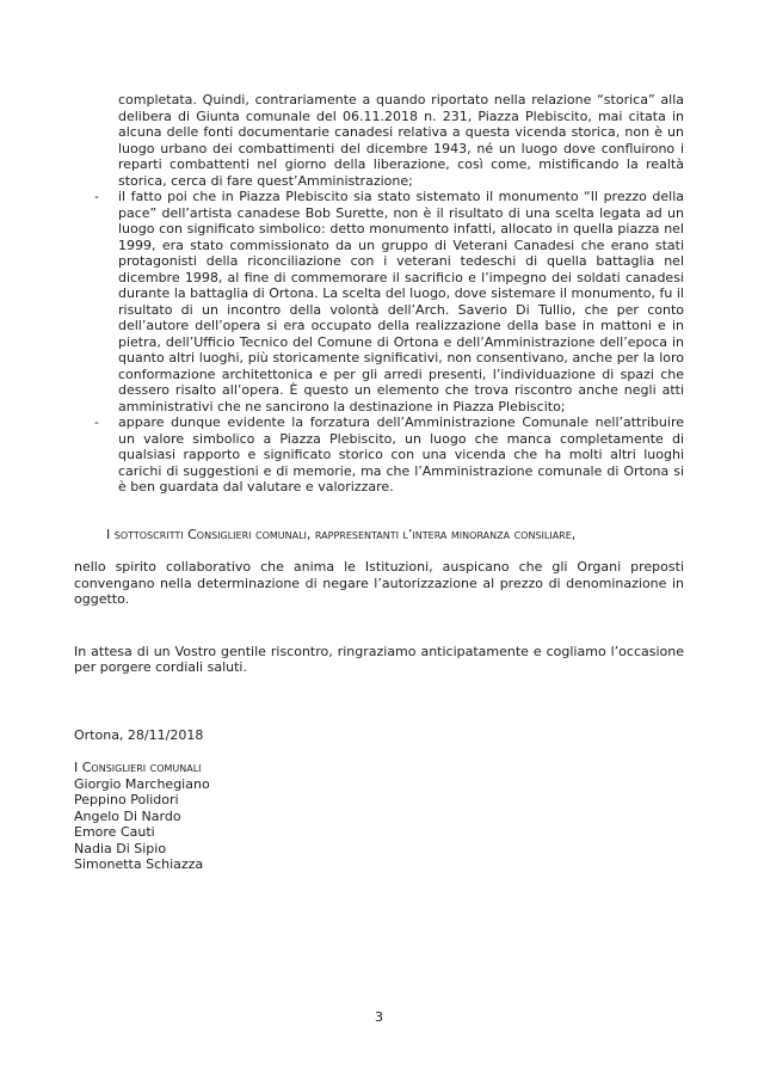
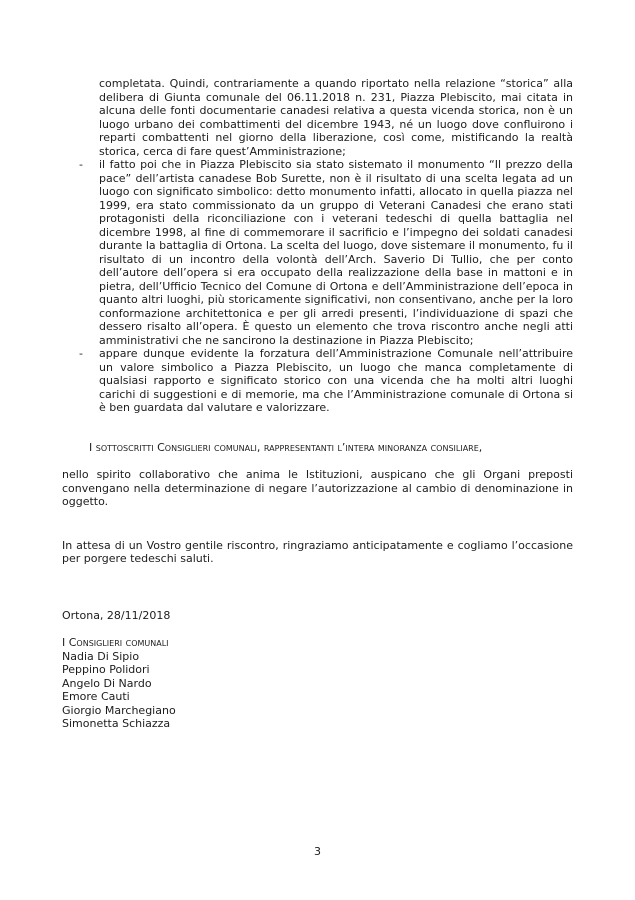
  completata. Quindi, contrariamente a quando riportato nella relazione “storica” alla delibera di Giunta comunale del 06.11.2018 n. 231, Piazza Plebiscito, mai citata in alcuna delle fonti documentarie canadesi relativa a questa vicenda storica, non è un luogo urbano dei combattimenti del dicembre 1943, né un luogo dove confluirono i reparti combattenti nel giorno della liberazione, così come, mistificando la realtà storica, cerca di fare quest’Amministrazione;
  -
  il fatto poi che in Piazza Plebiscito sia stato sistemato il monumento “Il prezzo della pace” dell’artista canadese Bob Surette, non è il risultato di una scelta legata ad un luogo con significato simbolico: detto monumento infatti, allocato in quella piazza nel 1999, era stato commissionato da un gruppo di Veterani Canadesi che erano stati protagonisti della riconciliazione con i veterani tedeschi di quella battaglia nel dicembre 1998, al fine di commemorare il sacrificio e l’impegno dei soldati canadesi durante la battaglia di Ortona. La scelta del luogo, dove sistemare il monumento, fu il risultato di un incontro della volontà dell’Arch. Saverio Di Tullio, che per conto dell’autore dell’opera si era occupato della realizzazione della base in mattoni e in pietra, dell’Ufficio Tecnico del Comune di Ortona e dell’Amministrazione dell’epoca in quanto altri luoghi, più storicamente significativi, non consentivano, anche per la loro conformazione architettonica e per gli arredi presenti, l’individuazione di spazi che dessero risalto all’opera. È questo un elemento che trova riscontro anche negli atti amministrativi che ne sancirono la destinazione in Piazza Plebiscito;
  -
  appare dunque evidente la forzatura dell’Amministrazione Comunale nell’attribuire un valore simbolico a Piazza Plebiscito, un luogo che manca completamente di qualsiasi rapporto e significato storico con una vicenda che ha molti altri luoghi carichi di suggestioni e di memorie, ma che l’Amministrazione comunale di Ortona si è ben guardata dal valutare e valorizzare.
  I sottoscritti Consiglieri comunali, rappresentanti l’intera minoranza consiliare,
- nello spirito collaborativo che anima le Istituzioni, auspicano che gli Organi preposti convengano nella determinazione di negare l’autorizzazione al prezzo di denominazione in oggetto.
+ nello spirito collaborativo che anima le Istituzioni, auspicano che gli Organi preposti convengano nella determinazione di negare l’autorizzazione al cambio di denominazione in oggetto.
- In attesa di un Vostro gentile riscontro, ringraziamo anticipatamente e cogliamo l’occasione per porgere cordiali saluti.
+ In attesa di un Vostro gentile riscontro, ringraziamo anticipatamente e cogliamo l’occasione per porgere tedeschi saluti.
  Ortona, 28/11/2018
  I Consiglieri comunali
- Giorgio Marchegiano
+ Nadia Di Sipio
  Peppino Polidori
  Angelo Di Nardo
  Emore Cauti
- Nadia Di Sipio
+ Giorgio Marchegiano
  Simonetta Schiazza
  3
